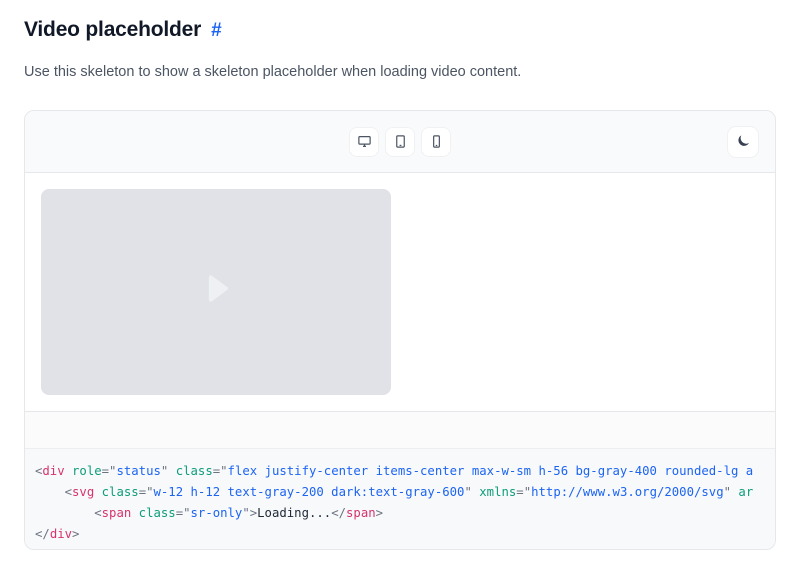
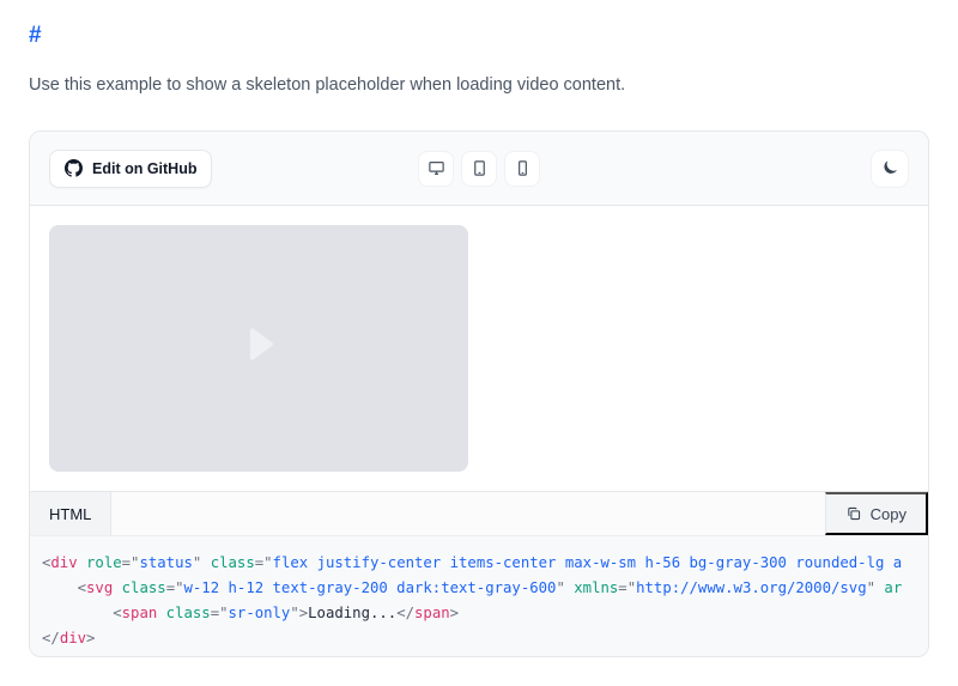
- Video placeholder
  #
- Use this skeleton to show a skeleton placeholder when loading video content.
+ Use this example to show a skeleton placeholder when loading video content.
+ Edit on GitHub
+ HTML
+ Copy
- <div role="status" class="flex justify-center items-center max-w-sm h-56 bg-gray-400 rounded-lg a <svg class="w-12 h-12 text-gray-200 dark:text-gray-600" xmlns="http://www.w3.org/2000/svg" ar <span class="sr-only">Loading...</span> </div>
+ <div role="status" class="flex justify-center items-center max-w-sm h-56 bg-gray-300 rounded-lg a <svg class="w-12 h-12 text-gray-200 dark:text-gray-600" xmlns="http://www.w3.org/2000/svg" ar <span class="sr-only">Loading...</span> </div>
